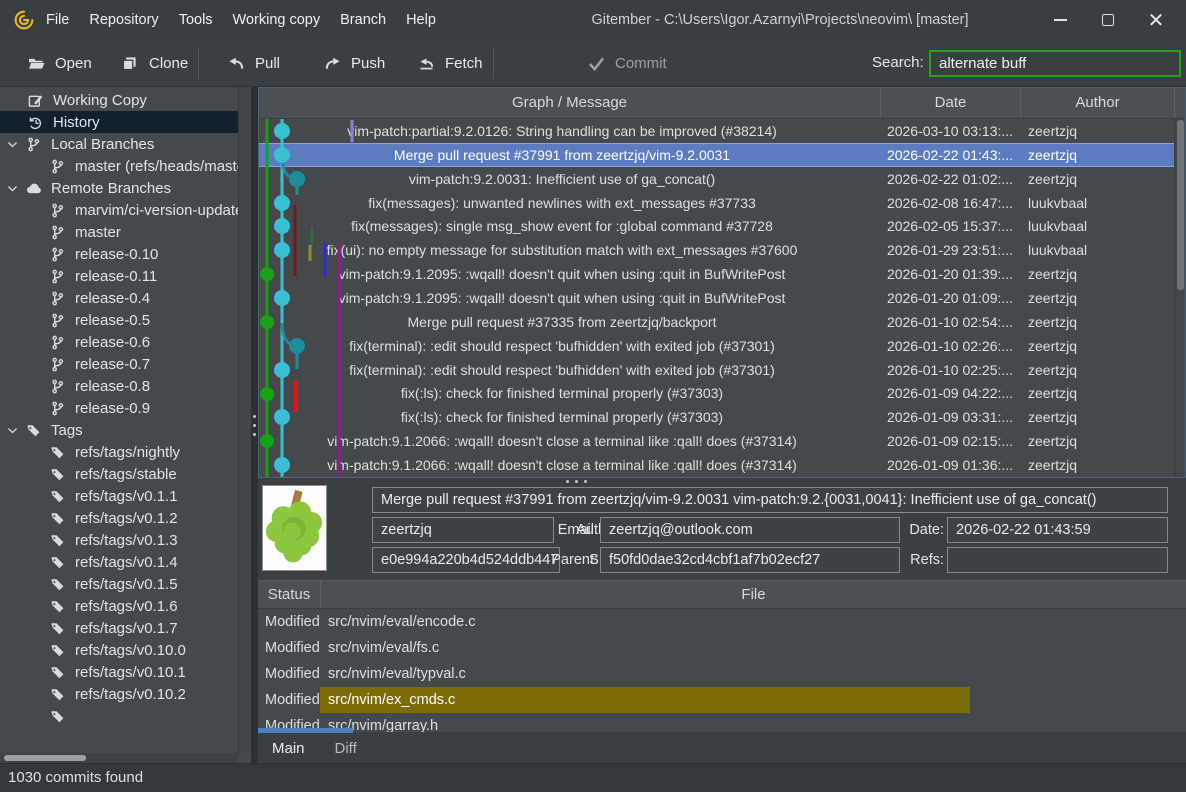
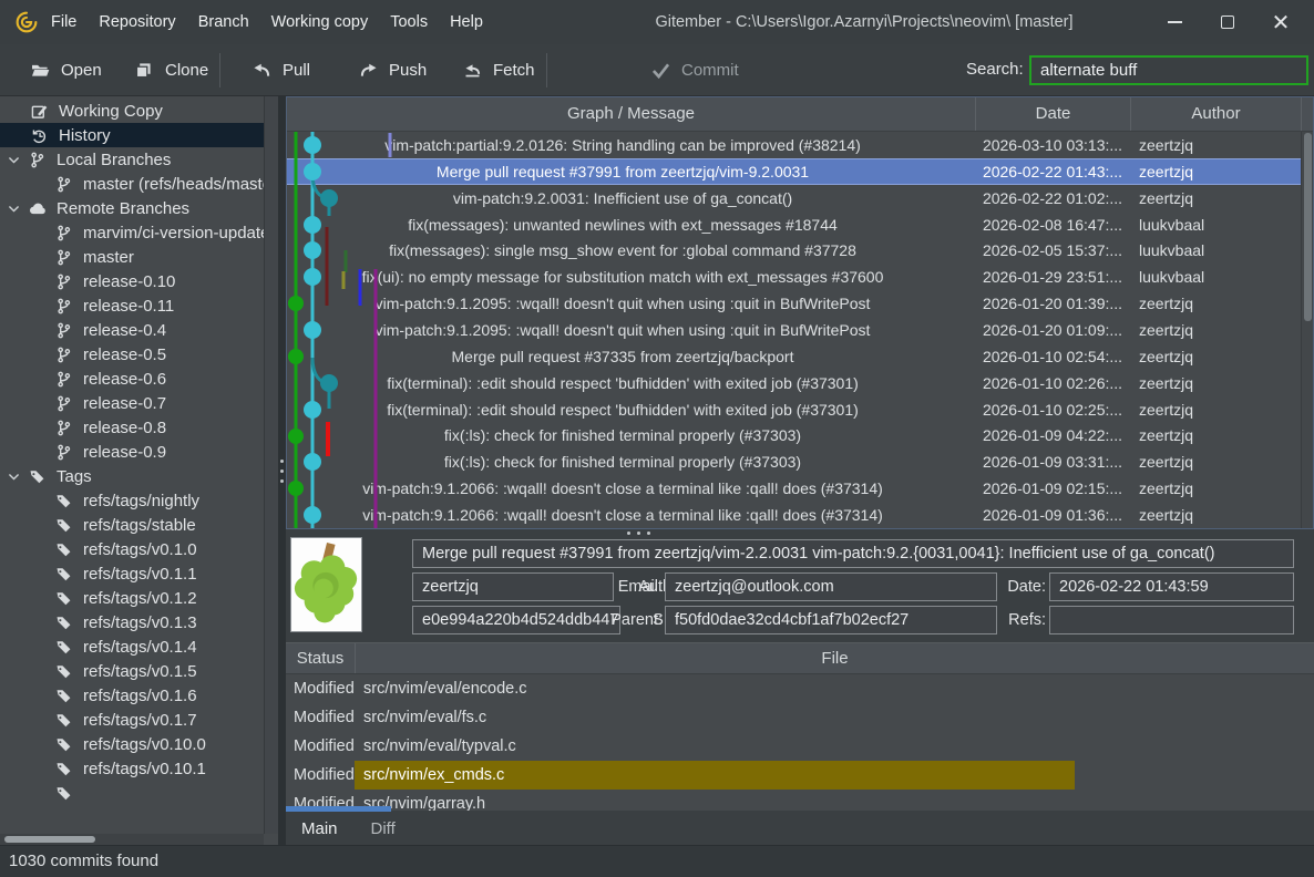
  File
  Repository
- Tools
+ Branch
  Working copy
- Branch
+ Tools
  Help
  Gitember - C:\Users\Igor.Azarnyi\Projects\neovim\ [master]
  ✕
  Search:
  alternate buff
  Open
  Clone
  Pull
  Push
  Fetch
  Commit
  Working Copy
  History
  Local Branches
  master (refs/heads/mast
  Remote Branches
  marvim/ci-version-updat
  master
  release-0.10
  release-0.11
  release-0.4
  release-0.5
  release-0.6
  release-0.7
  release-0.8
  release-0.9
  Tags
  refs/tags/nightly
  refs/tags/stable
+ refs/tags/v0.1.0
  refs/tags/v0.1.1
  refs/tags/v0.1.2
  refs/tags/v0.1.3
  refs/tags/v0.1.4
  refs/tags/v0.1.5
  refs/tags/v0.1.6
  refs/tags/v0.1.7
  refs/tags/v0.10.0
  refs/tags/v0.10.1
- refs/tags/v0.10.2
  Graph / Message
  Date
  Author
  im-patch:partial:9.2.0126: String handling can be improved (#38214)
  2026-03-10 03:13:...
  zeertzjq
  Merge pull request #37991 from zeertzjq/vim-9.2.0031
  2026-02-22 01:43:...
  zeertzjq
  vim-patch:9.2.0031: Inefficient use of ga_concat()
  2026-02-22 01:02:...
  zeertzjq
- fix(messages): unwanted newlines with ext_messages #37733
+ fix(messages): unwanted newlines with ext_messages #18744
  2026-02-08 16:47:...
  luukvbaal
  fix(messages): single msg_show event for :global command #37728
  2026-02-05 15:37:...
  luukvbaal
  fix(ui): no empty message for substitution match with ext_messages #37600
  2026-01-29 23:51:...
  luukvbaal
  vim-patch:9.1.2095: :wqall! doesn't quit when using :quit in BufWritePost
  2026-01-20 01:39:...
  zeertzjq
  vim-patch:9.1.2095: :wqall! doesn't quit when using :quit in BufWritePost
  2026-01-20 01:09:...
  zeertzjq
  Merge pull request #37335 from zeertzjq/backport
  2026-01-10 02:54:...
  zeertzjq
  fix(terminal): :edit should respect 'bufhidden' with exited job (#37301)
  2026-01-10 02:26:...
  zeertzjq
  fix(terminal): :edit should respect 'bufhidden' with exited job (#37301)
  2026-01-10 02:25:...
  zeertzjq
  fix(:ls): check for finished terminal properly (#37303)
  2026-01-09 04:22:...
  zeertzjq
  fix(:ls): check for finished terminal properly (#37303)
  2026-01-09 03:31:...
  zeertzjq
  vim-patch:9.1.2066: :wqall! doesn't close a terminal like :qall! does (#37314)
  2026-01-09 02:15:...
  zeertzjq
  vim-patch:9.1.2066: :wqall! doesn't close a terminal like :qall! does (#37314)
  2026-01-09 01:36:...
  zeertzjq
- Merge pull request #37991 from zeertzjq/vim-9.2.0031 vim-patch:9.2.{0031,0041}: Inefficient use of ga_concat()
+ Merge pull request #37991 from zeertzjq/vim-2.2.0031 vim-patch:9.2.{0031,0041}: Inefficient use of ga_concat()
  zeertzjq
  Email:
  zeertzjq@outlook.com
  Date:
  2026-02-22 01:43:59
  e0e994a220b4d524ddb447
  Parent:
  f50fd0dae32cd4cbf1af7b02ecf27
  Refs:
  Status
  File
  Modified
  src/nvim/eval/encode.c
  Modified
  src/nvim/eval/fs.c
  Modified
  src/nvim/eval/typval.c
  Modified
  src/nvim/ex_cmds.c
  Modified
  src/nvim/garray.h
  Main
  Diff
  1030 commits found
